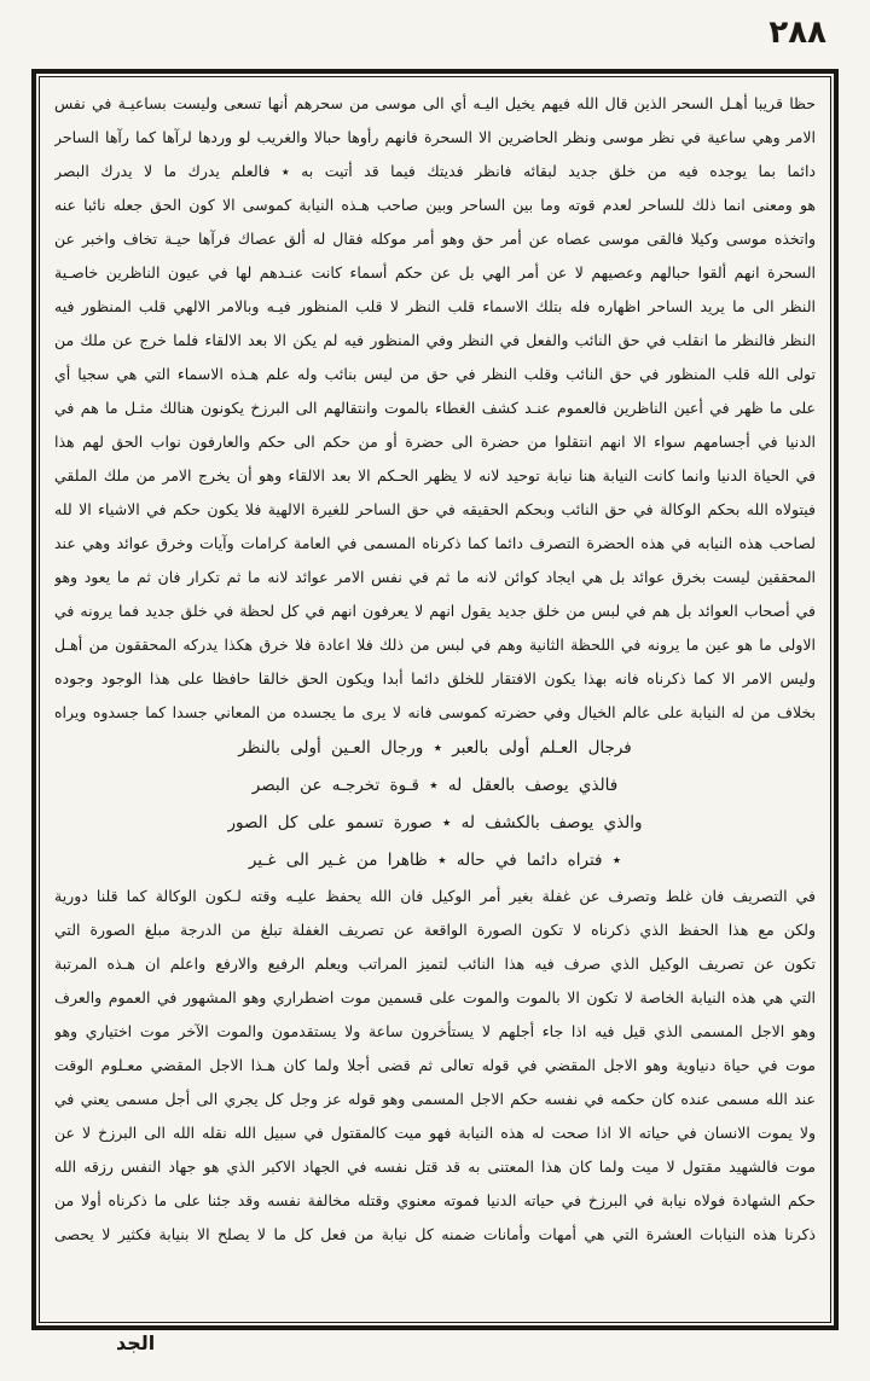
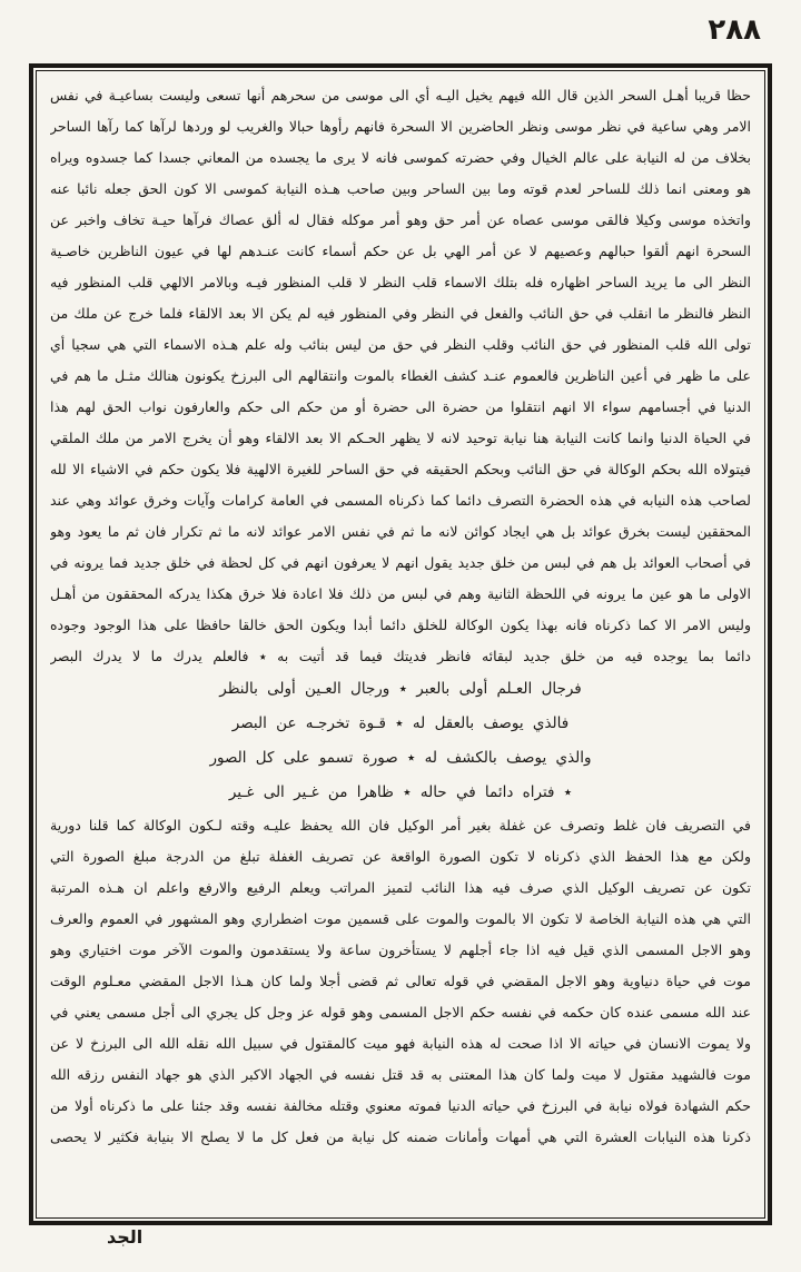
  ٢٨٨
  حظا قريبا أهـل السحر الذين قال الله فيهم يخيل اليـه أي الى موسى من سحرهم أنها تسعى وليست بساعيـة في نفس
  الامر وهي ساعية في نظر موسى ونظر الحاضرين الا السحرة فانهم رأوها حبالا والغريب لو وردها لرآها كما رآها الساحر
- دائما بما يوجده فيه من خلق جديد لبقائه فانظر فديتك فيما قد أتيت به ٭ فالعلم يدرك ما لا يدرك البصر
+ بخلاف من له النيابة على عالم الخيال وفي حضرته كموسى فانه لا يرى ما يجسده من المعاني جسدا كما جسدوه ويراه
  هو ومعنى انما ذلك للساحر لعدم قوته وما بين الساحر وبين صاحب هـذه النيابة كموسى الا كون الحق جعله نائبا عنه
  واتخذه موسى وكيلا فالقى موسى عصاه عن أمر حق وهو أمر موكله فقال له ألق عصاك فرآها حيـة تخاف واخبر عن
  السحرة انهم ألقوا حبالهم وعصيهم لا عن أمر الهي بل عن حكم أسماء كانت عنـدهم لها في عيون الناظرين خاصـية
  النظر الى ما يريد الساحر اظهاره فله بتلك الاسماء قلب النظر لا قلب المنظور فيـه وبالامر الالهي قلب المنظور فيه
  النظر فالنظر ما انقلب في حق النائب والفعل في النظر وفي المنظور فيه لم يكن الا بعد الالقاء فلما خرج عن ملك من
  تولى الله قلب المنظور في حق النائب وقلب النظر في حق من ليس بنائب وله علم هـذه الاسماء التي هي سجيا أي
  على ما ظهر في أعين الناظرين فالعموم عنـد كشف الغطاء بالموت وانتقالهم الى البرزخ يكونون هنالك مثـل ما هم في
  الدنيا في أجسامهم سواء الا انهم انتقلوا من حضرة الى حضرة أو من حكم الى حكم والعارفون نواب الحق لهم هذا
  في الحياة الدنيا وانما كانت النيابة هنا نيابة توحيد لانه لا يظهر الحـكم الا بعد الالقاء وهو أن يخرج الامر من ملك الملقي
  فيتولاه الله بحكم الوكالة في حق النائب وبحكم الحقيقه في حق الساحر للغيرة الالهية فلا يكون حكم في الاشياء الا لله
  لصاحب هذه النيابه في هذه الحضرة التصرف دائما كما ذكرناه المسمى في العامة كرامات وآيات وخرق عوائد وهي عند
  المحققين ليست بخرق عوائد بل هي ايجاد كوائن لانه ما ثم في نفس الامر عوائد لانه ما ثم تكرار فان ثم ما يعود وهو
  في أصحاب العوائد بل هم في لبس من خلق جديد يقول انهم لا يعرفون انهم في كل لحظة في خلق جديد فما يرونه في
  الاولى ما هو عين ما يرونه في اللحظة الثانية وهم في لبس من ذلك فلا اعادة فلا خرق هكذا يدركه المحققون من أهـل
- وليس الامر الا كما ذكرناه فانه بهذا يكون الافتقار للخلق دائما أبدا ويكون الحق خالقا حافظا على هذا الوجود وجوده
+ وليس الامر الا كما ذكرناه فانه بهذا يكون الوكالة للخلق دائما أبدا ويكون الحق خالقا حافظا على هذا الوجود وجوده
- بخلاف من له النيابة على عالم الخيال وفي حضرته كموسى فانه لا يرى ما يجسده من المعاني جسدا كما جسدوه ويراه
+ دائما بما يوجده فيه من خلق جديد لبقائه فانظر فديتك فيما قد أتيت به ٭ فالعلم يدرك ما لا يدرك البصر
  فرجال العـلم أولى بالعبر ٭ ورجال العـين أولى بالنظر
  فالذي يوصف بالعقل له ٭ قـوة تخرجـه عن البصر
  والذي يوصف بالكشف له ٭ صورة تسمو على كل الصور
  ٭ فتراه دائما في حاله ٭ ظاهرا من غـير الى غـير
  في التصريف فان غلط وتصرف عن غفلة بغير أمر الوكيل فان الله يحفظ عليـه وقته لـكون الوكالة كما قلنا دورية
  ولكن مع هذا الحفظ الذي ذكرناه لا تكون الصورة الواقعة عن تصريف الغفلة تبلغ من الدرجة مبلغ الصورة التي
  تكون عن تصريف الوكيل الذي صرف فيه هذا النائب لتميز المراتب ويعلم الرفيع والارفع واعلم ان هـذه المرتبة
  التي هي هذه النيابة الخاصة لا تكون الا بالموت والموت على قسمين موت اضطراري وهو المشهور في العموم والعرف
  وهو الاجل المسمى الذي قيل فيه اذا جاء أجلهم لا يستأخرون ساعة ولا يستقدمون والموت الآخر موت اختياري وهو
  موت في حياة دنياوية وهو الاجل المقضي في قوله تعالى ثم قضى أجلا ولما كان هـذا الاجل المقضي معـلوم الوقت
  عند الله مسمى عنده كان حكمه في نفسه حكم الاجل المسمى وهو قوله عز وجل كل يجري الى أجل مسمى يعني في
  ولا يموت الانسان في حياته الا اذا صحت له هذه النيابة فهو ميت كالمقتول في سبيل الله نقله الله الى البرزخ لا عن
  موت فالشهيد مقتول لا ميت ولما كان هذا المعتنى به قد قتل نفسه في الجهاد الاكبر الذي هو جهاد النفس رزقه الله
  حكم الشهادة فولاه نيابة في البرزخ في حياته الدنيا فموته معنوي وقتله مخالفة نفسه وقد جئنا على ما ذكرناه أولا من
  ذكرنا هذه النيابات العشرة التي هي أمهات وأمانات ضمنه كل نيابة من فعل كل ما لا يصلح الا بنيابة فكثير لا يحصى
  الجد
